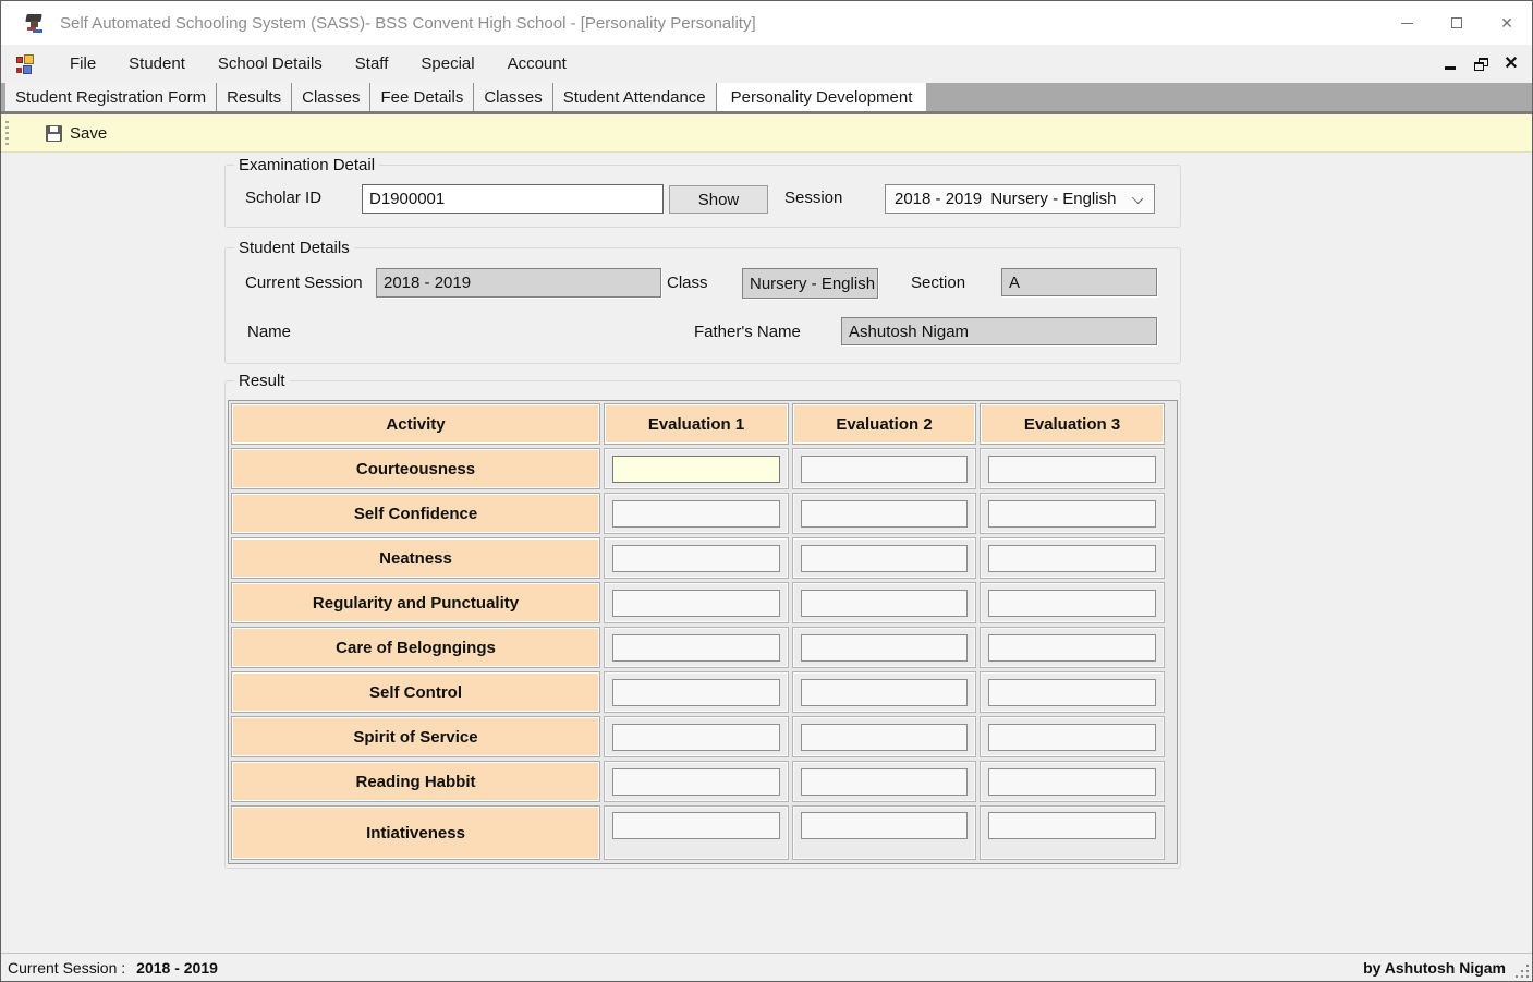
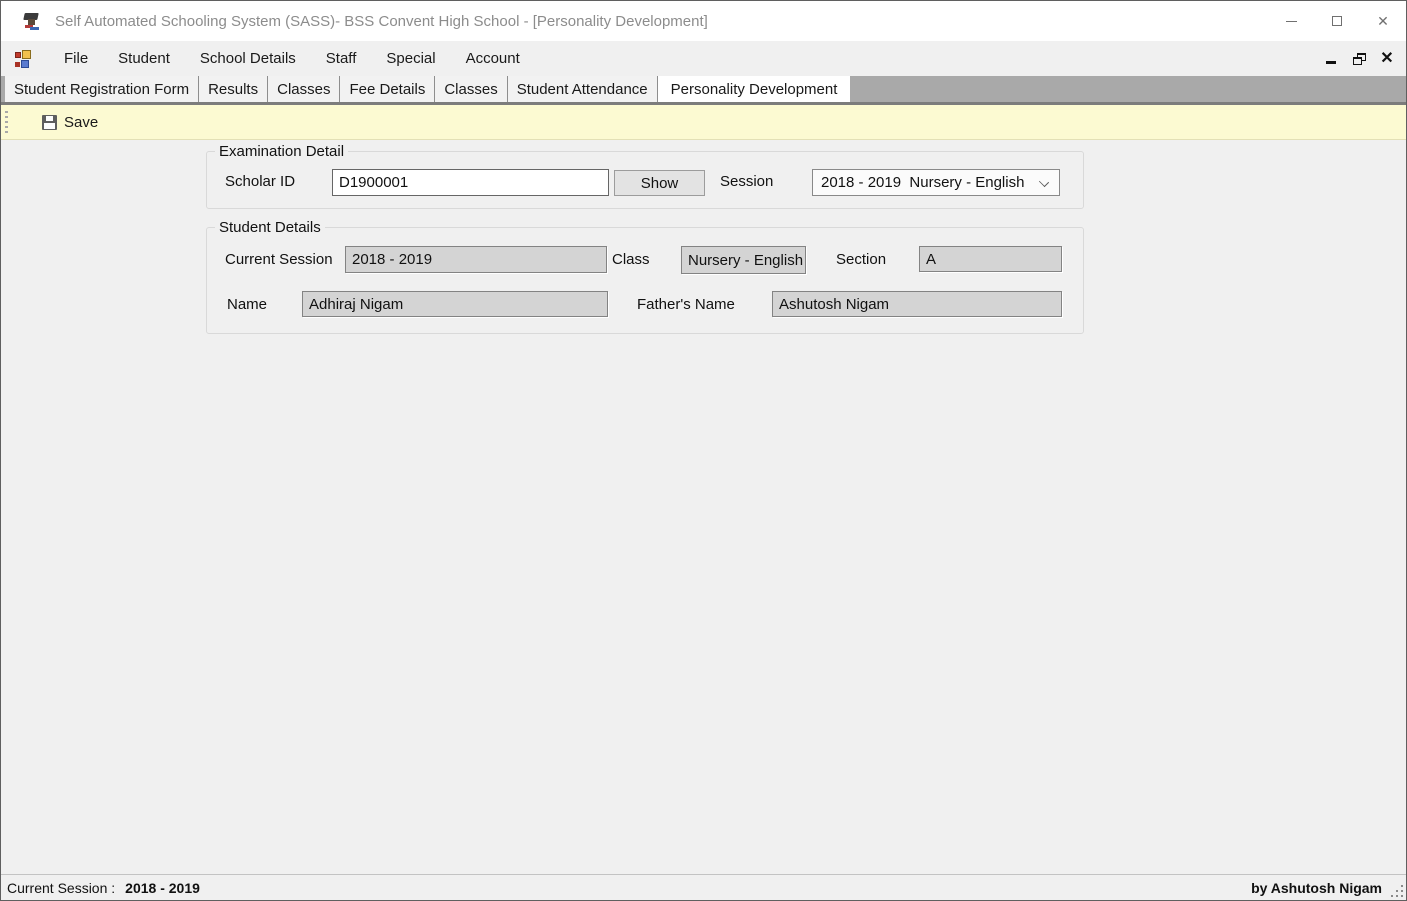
- Self Automated Schooling System (SASS)- BSS Convent High School - [Personality Personality]
+ Self Automated Schooling System (SASS)- BSS Convent High School - [Personality Development]
  ✕
  File
  Student
  School Details
  Staff
  Special
  Account
  ✕
  Student Registration Form
  Results
  Classes
  Fee Details
  Classes
  Student Attendance
  Personality Development
  Save
  Examination Detail
  Scholar ID
  D1900001
  Show
  Session
  2018 - 2019 Nursery - English
  Student Details
  Current Session
  2018 - 2019
  Class
  Nursery - English
  Section
  A
  Name
+ Adhiraj Nigam
  Father's Name
  Ashutosh Nigam
- Result
- Activity
- Evaluation 1
- Evaluation 2
- Evaluation 3
- Courteousness
- Self Confidence
- Neatness
- Regularity and Punctuality
- Care of Belogngings
- Self Control
- Spirit of Service
- Reading Habbit
- Intiativeness
  Current Session :
  2018 - 2019
  by Ashutosh Nigam
